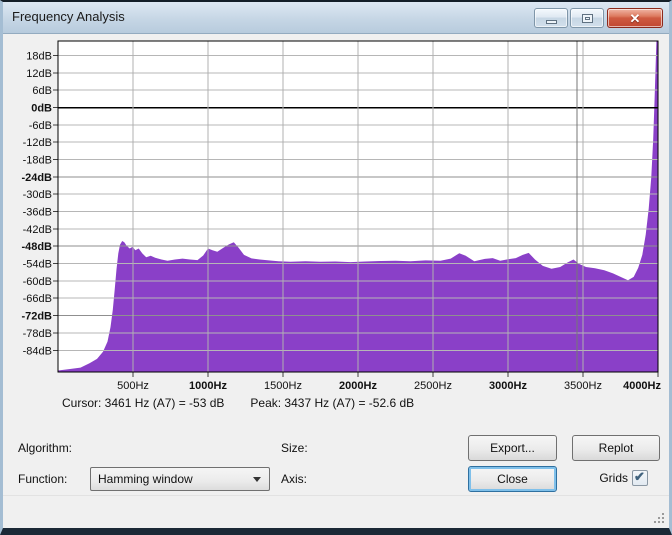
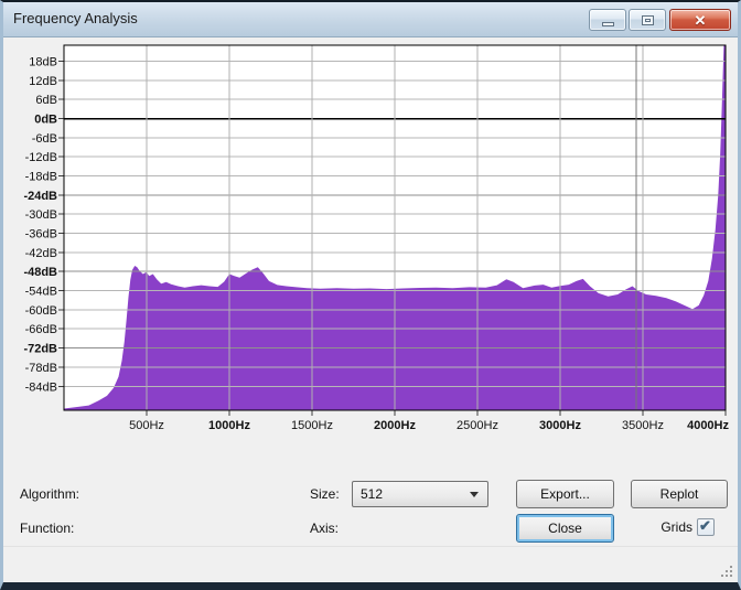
  Frequency Analysis
  ✕
  18dB
  12dB
  6dB
  0dB
  -6dB
  -12dB
  -18dB
  -24dB
  -30dB
  -36dB
  -42dB
  -48dB
  -54dB
  -60dB
  -66dB
  -72dB
  -78dB
  -84dB
  500Hz
  1000Hz
  1500Hz
  2000Hz
  2500Hz
  3000Hz
  3500Hz
  4000Hz
- Cursor: 3461 Hz (A7) = -53 dB Peak: 3437 Hz (A7) = -52.6 dB
  Algorithm:
  Size:
+ 512
  Export...
  Replot
  Function:
- Hamming window
  Axis:
  Close
  Grids
  ✔
